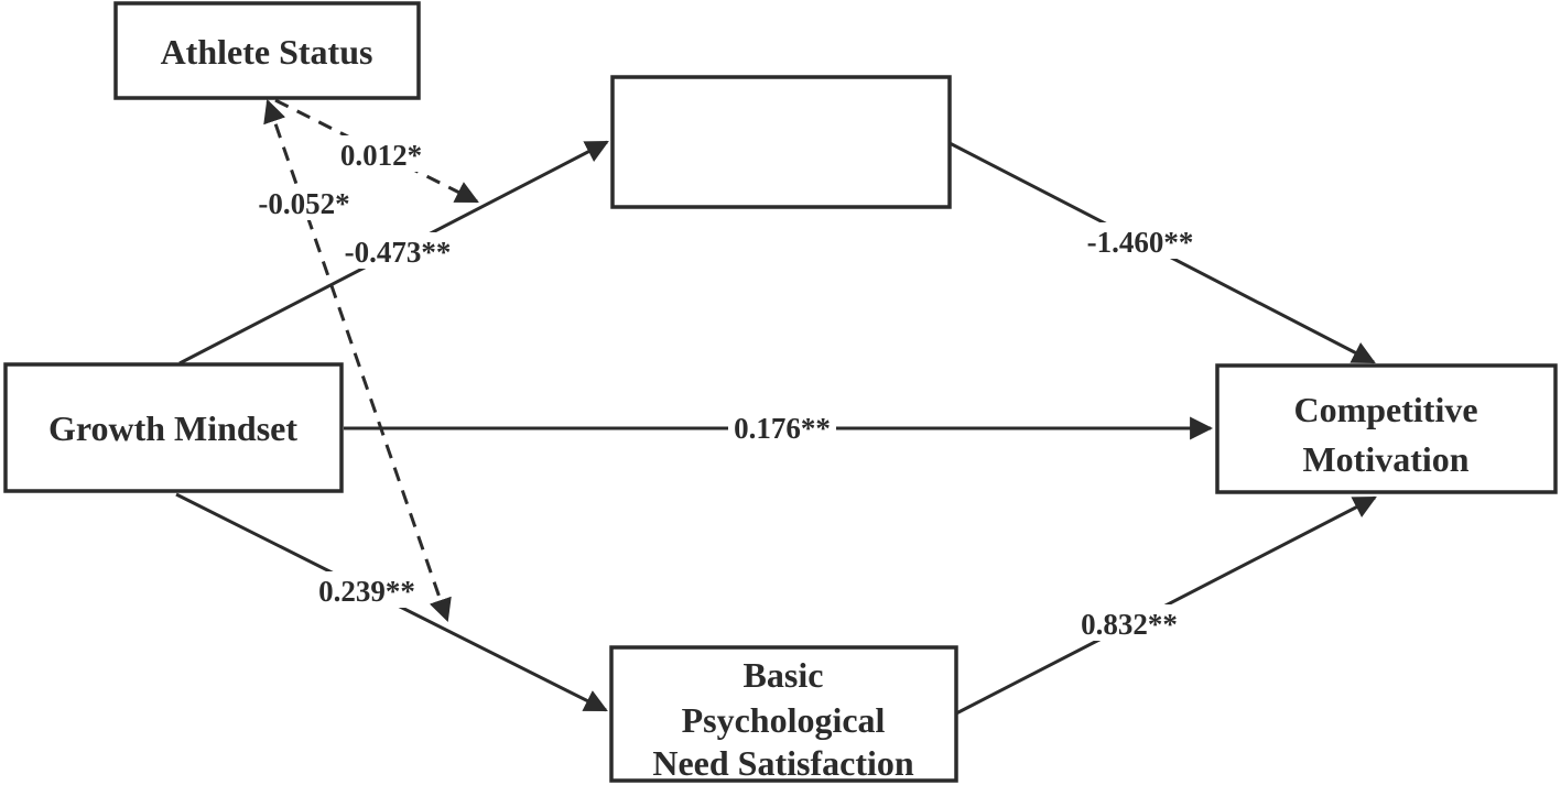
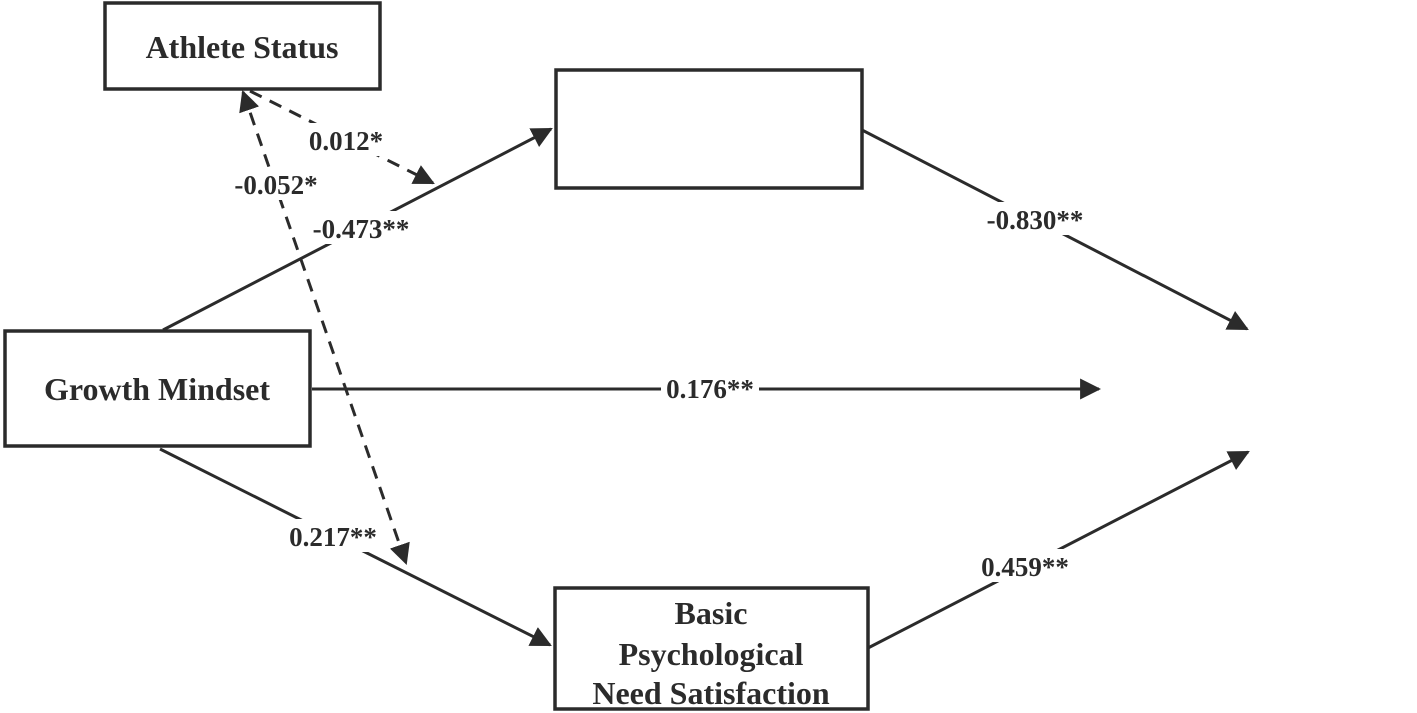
  0.012*
  -0.052*
  -0.473**
- -1.460**
+ -0.830**
  0.176**
- 0.239**
+ 0.217**
- 0.832**
+ 0.459**
  Athlete Status
  Growth Mindset
- Competitive
- Motivation
  Basic
  Psychological
  Need Satisfaction
